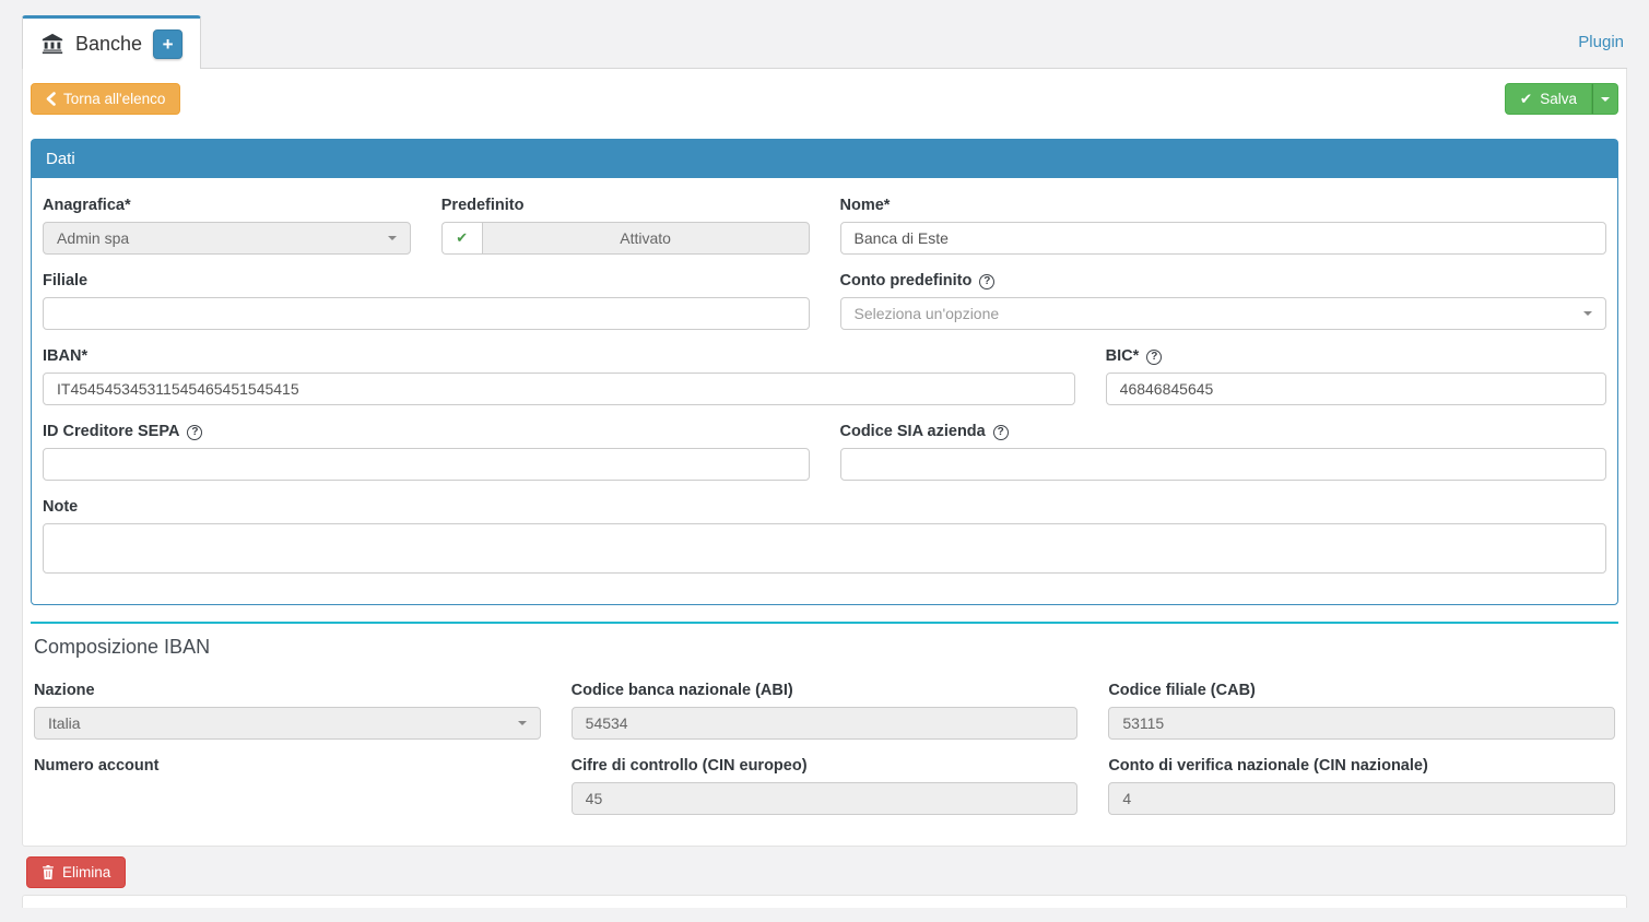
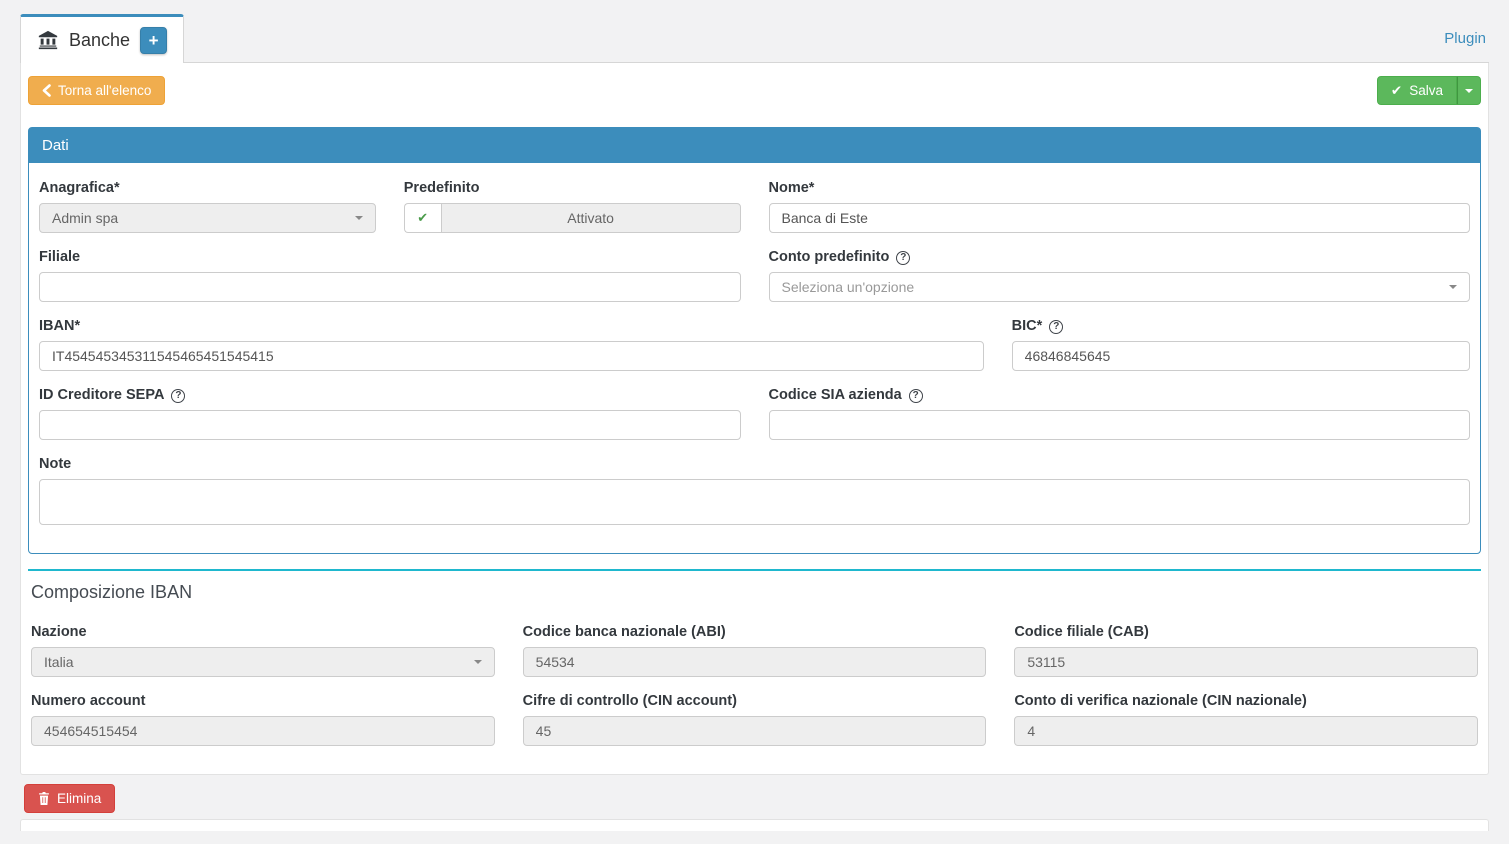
  Banche
  +
  Plugin
  Torna all'elenco
  ✔
  Salva
  Dati
  Anagrafica*
  Admin spa
  Predefinito
  ✔
  Attivato
  Nome*
  Banca di Este
  Filiale
  Conto predefinito
  ?
  Seleziona un'opzione
  IBAN*
  IT454545345311545465451545415
  BIC*
  ?
  46846845645
  ID Creditore SEPA
  ?
  Codice SIA azienda
  ?
  Note
  Composizione IBAN
  Nazione
  Italia
  Codice banca nazionale (ABI)
  54534
  Codice filiale (CAB)
  53115
  Numero account
+ 454654515454
- Cifre di controllo (CIN europeo)
+ Cifre di controllo (CIN account)
  45
  Conto di verifica nazionale (CIN nazionale)
  4
  Elimina
